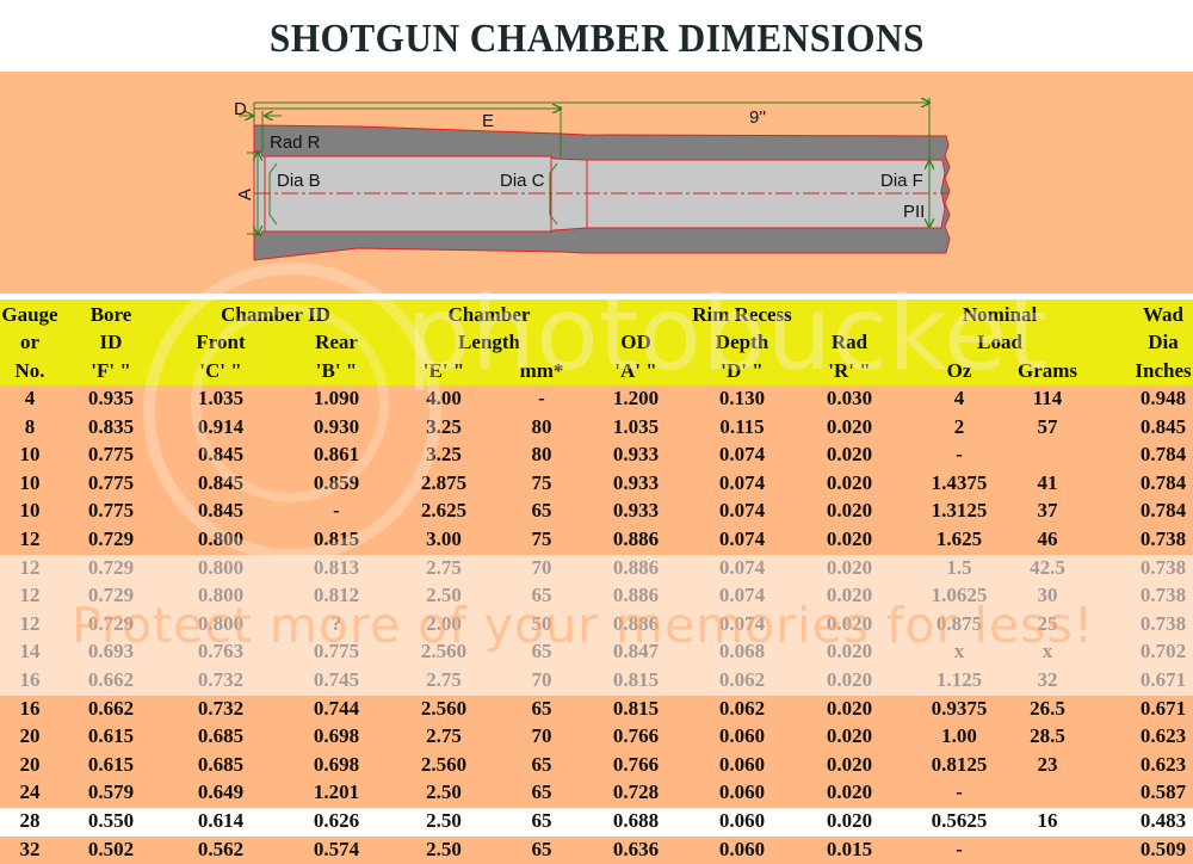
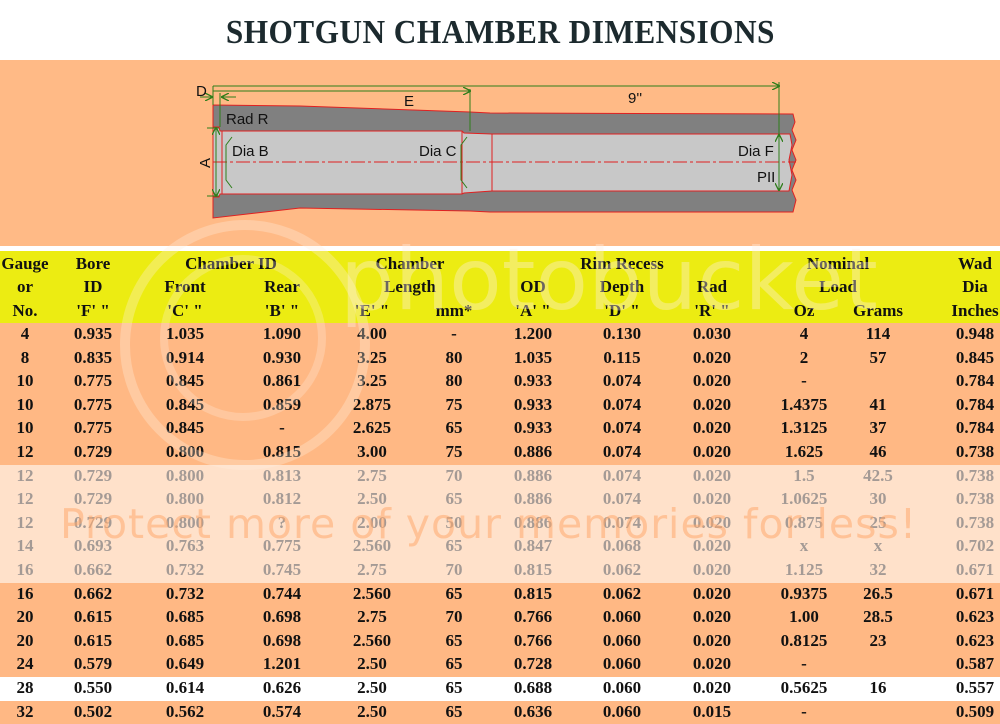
  SHOTGUN CHAMBER DIMENSIONS
  D
  E
  9''
  Rad R
  Dia B
  Dia C
  Dia F
  PII
  Gauge
  Bore
  Chamber ID
  Chamber
  Rim Recess
  Nominal
  Wad
  or
  ID
  Front
  Rear
  Length
  OD
  Depth
  Rad
  Load
  Dia
  No.
  'F' "
  'C' "
  'B' "
  'E' "
  mm*
  'A' "
  'D' "
  'R' "
  Oz
  Grams
  Inches
  4
  0.935
  1.035
  1.090
  4.00
  -
  1.200
  0.130
  0.030
  4
  114
  0.948
  8
  0.835
  0.914
  0.930
  3.25
  80
  1.035
  0.115
  0.020
  2
  57
  0.845
  10
  0.775
  0.845
  0.861
  3.25
  80
  0.933
  0.074
  0.020
  -
  0.784
  10
  0.775
  0.845
  0.859
  2.875
  75
  0.933
  0.074
  0.020
  1.4375
  41
  0.784
  10
  0.775
  0.845
  -
  2.625
  65
  0.933
  0.074
  0.020
  1.3125
  37
  0.784
  12
  0.729
  0.800
  0.815
  3.00
  75
  0.886
  0.074
  0.020
  1.625
  46
  0.738
  12
  0.729
  0.800
  0.813
  2.75
  70
  0.886
  0.074
  0.020
  1.5
  42.5
  0.738
  12
  0.729
  0.800
  0.812
  2.50
  65
  0.886
  0.074
  0.020
  1.0625
  30
  0.738
  12
  0.729
  0.800
  ?
  2.00
  50
  0.886
  0.074
  0.020
  0.875
  25
  0.738
  14
  0.693
  0.763
  0.775
  2.560
  65
  0.847
  0.068
  0.020
  x
  x
  0.702
  16
  0.662
  0.732
  0.745
  2.75
  70
  0.815
  0.062
  0.020
  1.125
  32
  0.671
  16
  0.662
  0.732
  0.744
  2.560
  65
  0.815
  0.062
  0.020
  0.9375
  26.5
  0.671
  20
  0.615
  0.685
  0.698
  2.75
  70
  0.766
  0.060
  0.020
  1.00
  28.5
  0.623
  20
  0.615
  0.685
  0.698
  2.560
  65
  0.766
  0.060
  0.020
  0.8125
  23
  0.623
  24
  0.579
  0.649
  1.201
  2.50
  65
  0.728
  0.060
  0.020
  -
  0.587
  28
  0.550
  0.614
  0.626
  2.50
  65
  0.688
  0.060
  0.020
  0.5625
  16
- 0.483
+ 0.557
  32
  0.502
  0.562
  0.574
  2.50
  65
  0.636
  0.060
  0.015
  -
  0.509
  photobucket
  Protect more of your memories for less!
